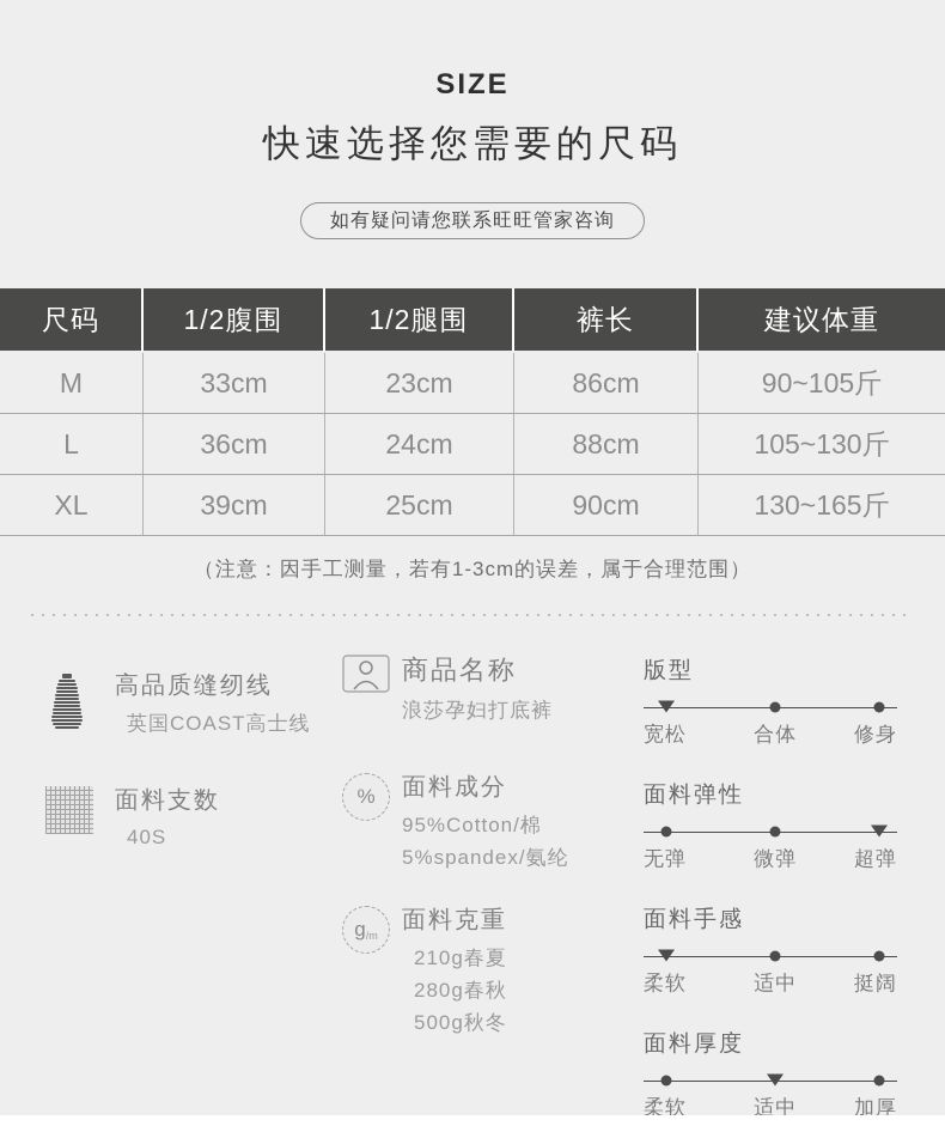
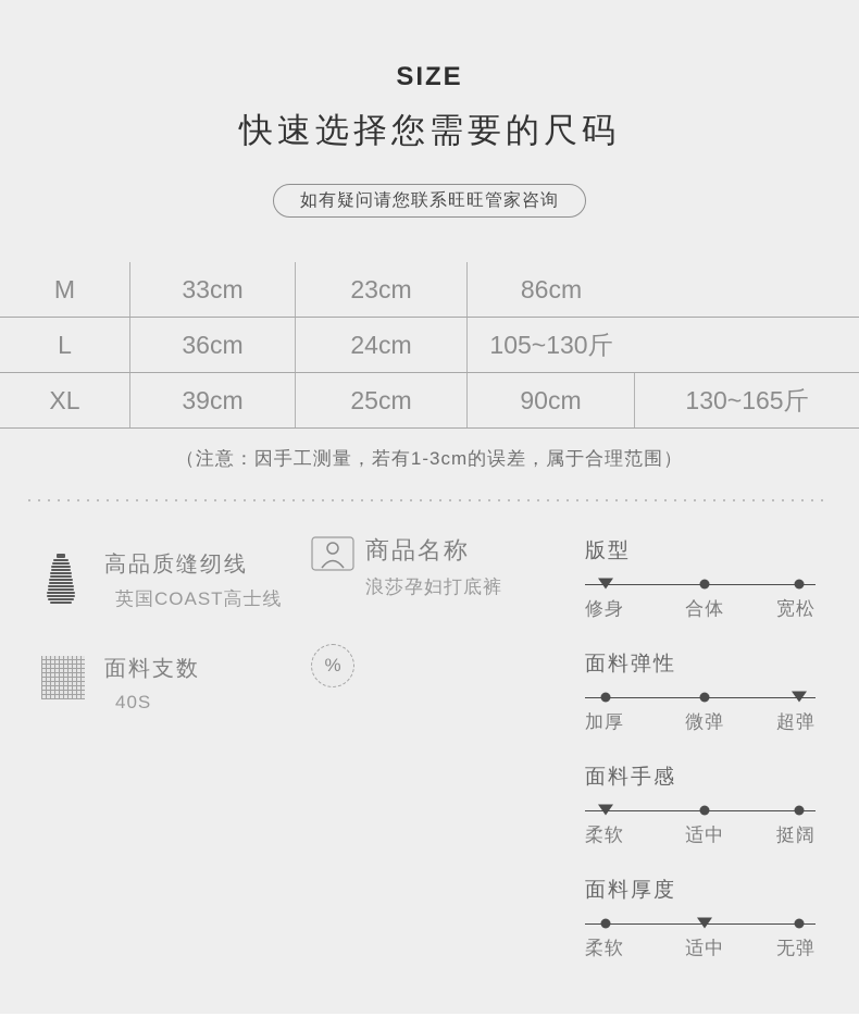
  SIZE
  快速选择您需要的尺码
  如有疑问请您联系旺旺管家咨询
- 尺码
- 1/2腹围
- 1/2腿围
- 裤长
- 建议体重
  M
  33cm
  23cm
  86cm
- 90~105斤
  L
  36cm
  24cm
- 88cm
  105~130斤
  XL
  39cm
  25cm
  90cm
  130~165斤
  （注意：因手工测量，若有1-3cm的误差，属于合理范围）
  高品质缝纫线
  英国COAST高士线
  面料支数
  40S
  商品名称
  浪莎孕妇打底裤
  %
- 面料成分
- 95%Cotton/棉
- 5%spandex/氨纶
- g
- /m
- 面料克重
- 210g春夏
- 280g春秋
- 500g秋冬
  版型
- 宽松
+ 修身
  合体
- 修身
+ 宽松
  面料弹性
- 无弹
+ 加厚
  微弹
  超弹
  面料手感
  柔软
  适中
  挺阔
  面料厚度
  柔软
  适中
- 加厚
+ 无弹
